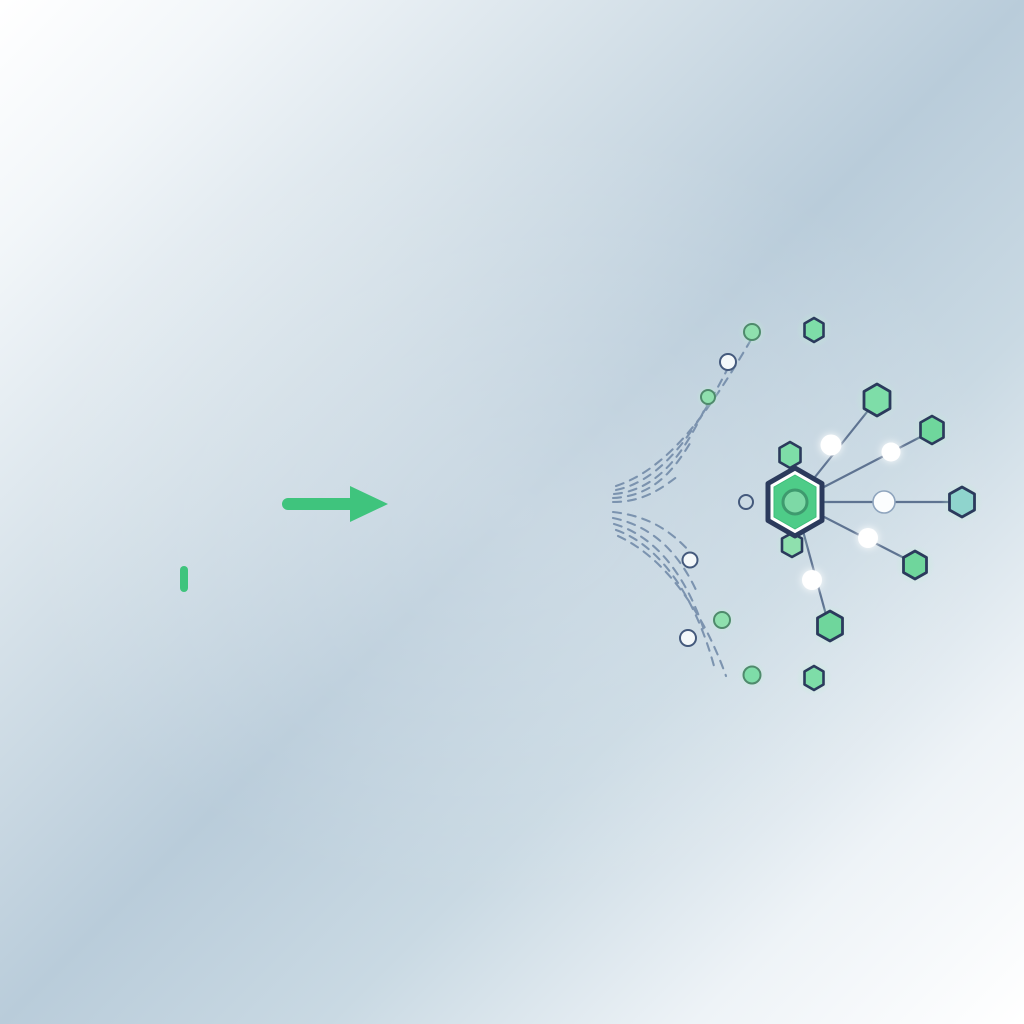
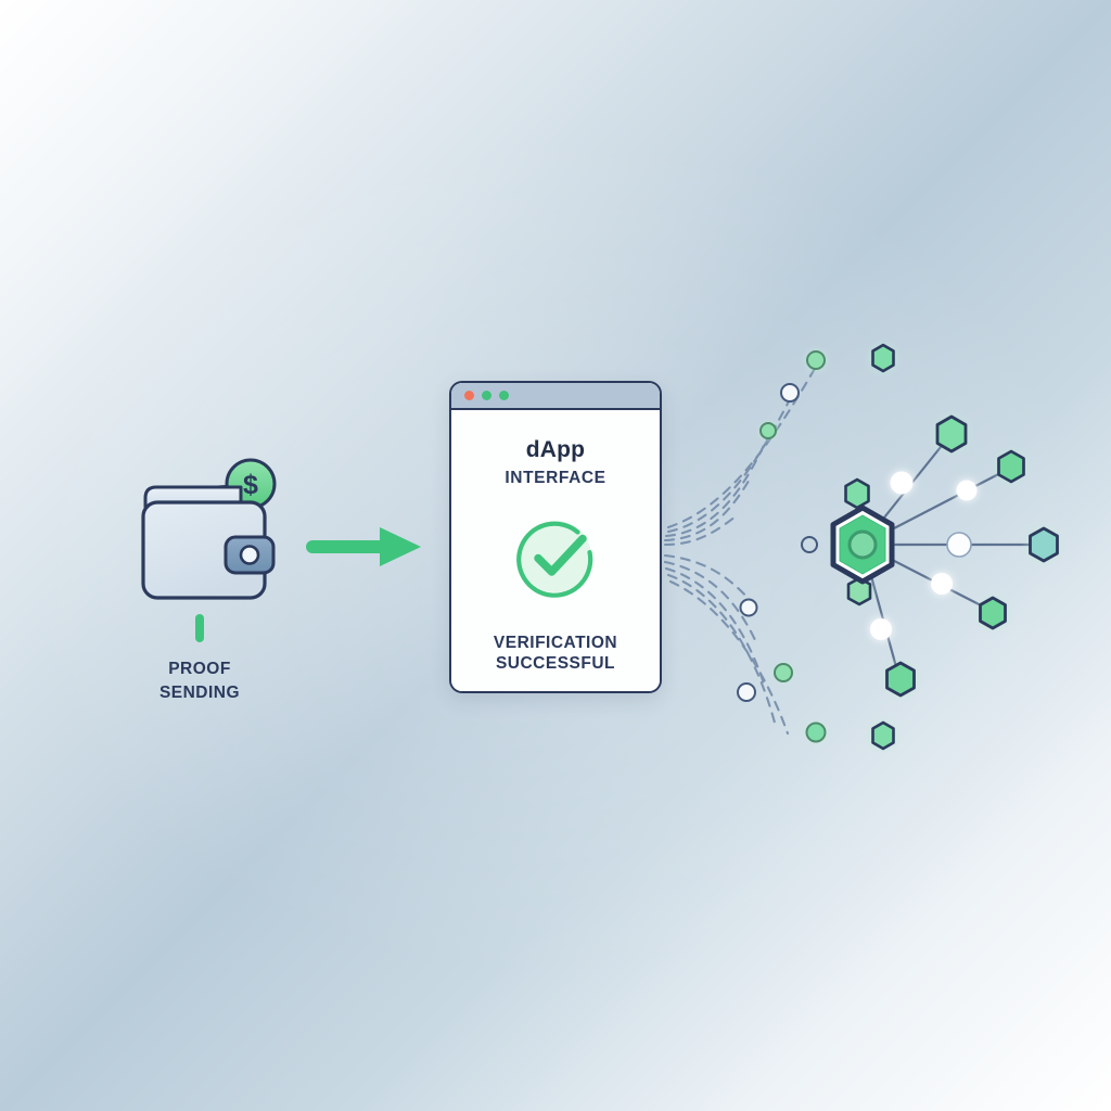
+ $
+ PROOF
+ SENDING
+ dApp
+ INTERFACE
+ VERIFICATION
+ SUCCESSFUL
